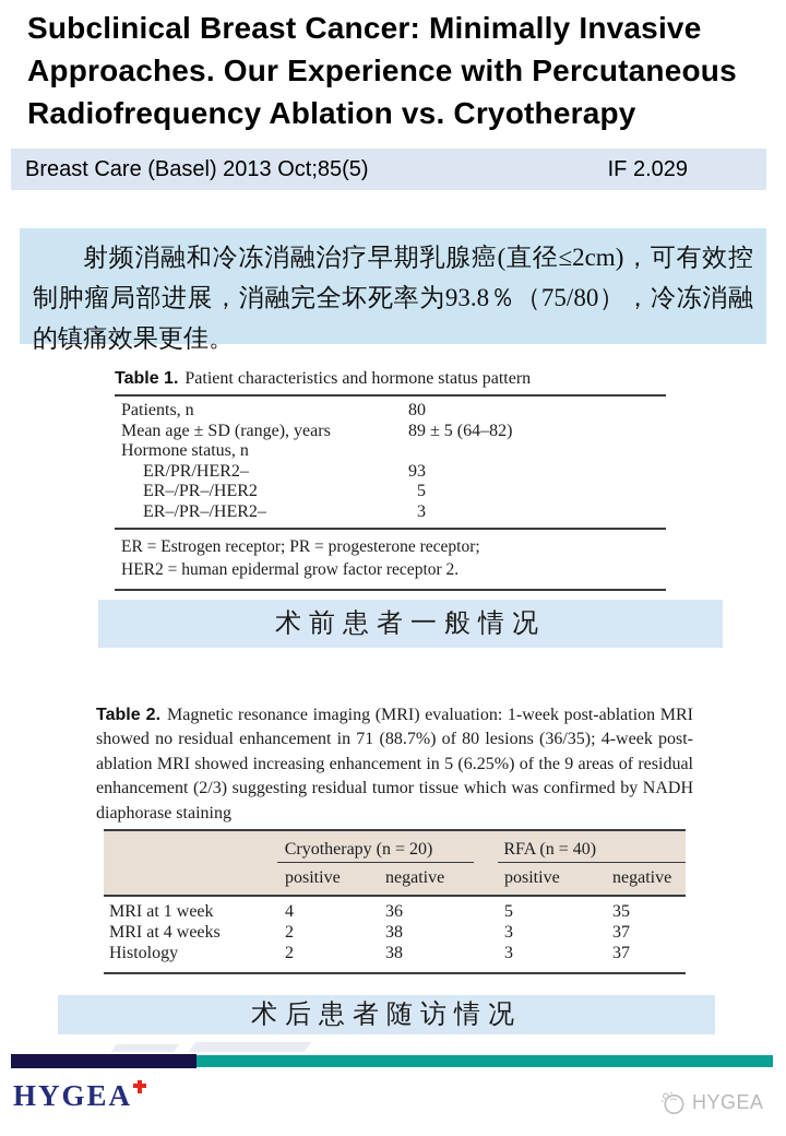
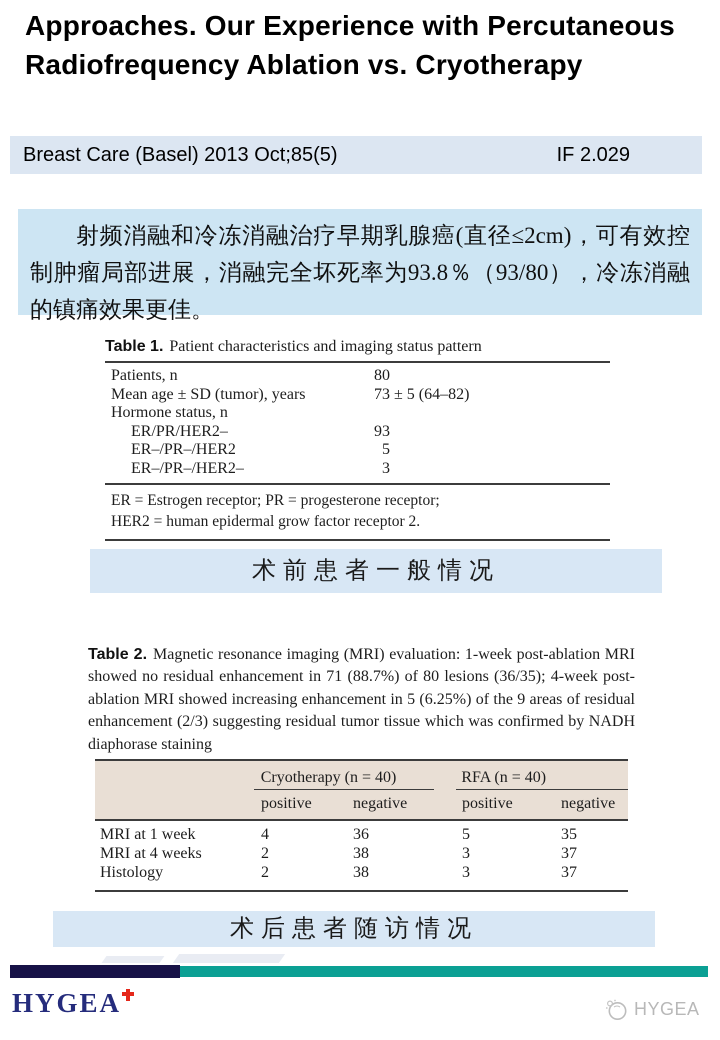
- Subclinical Breast Cancer: Minimally Invasive
  Approaches. Our Experience with Percutaneous
  Radiofrequency Ablation vs. Cryotherapy
  Breast Care (Basel) 2013 Oct;85(5)
  IF 2.029
- 射频消融和冷冻消融治疗早期乳腺癌(直径≤2cm)，可有效控制肿瘤局部进展，消融完全坏死率为93.8％（75/80），冷冻消融的镇痛效果更佳。
+ 射频消融和冷冻消融治疗早期乳腺癌(直径≤2cm)，可有效控制肿瘤局部进展，消融完全坏死率为93.8％（93/80），冷冻消融的镇痛效果更佳。
- Table 1. Patient characteristics and hormone status pattern
+ Table 1. Patient characteristics and imaging status pattern
  Patients, n
  80
- Mean age ± SD (range), years
+ Mean age ± SD (tumor), years
- 89 ± 5 (64–82)
+ 73 ± 5 (64–82)
  Hormone status, n
  ER/PR/HER2–
  93
  ER–/PR–/HER2
  5
  ER–/PR–/HER2–
  3
  ER = Estrogen receptor; PR = progesterone receptor;
  HER2 = human epidermal grow factor receptor 2.
  术前患者一般情况
  Table 2. Magnetic resonance imaging (MRI) evaluation: 1-week post-ablation MRI showed no residual enhancement in 71 (88.7%) of 80 lesions (36/35); 4-week post-ablation MRI showed increasing enhancement in 5 (6.25%) of the 9 areas of residual enhancement (2/3) suggesting residual tumor tissue which was confirmed by NADH diaphorase staining
- Cryotherapy (n = 20)
+ Cryotherapy (n = 40)
  RFA (n = 40)
  positive
  negative
  positive
  negative
  MRI at 1 week
  4
  36
  5
  35
  MRI at 4 weeks
  2
  38
  3
  37
  Histology
  2
  38
  3
  37
  术后患者随访情况
  HYGEA
  HYGEA
